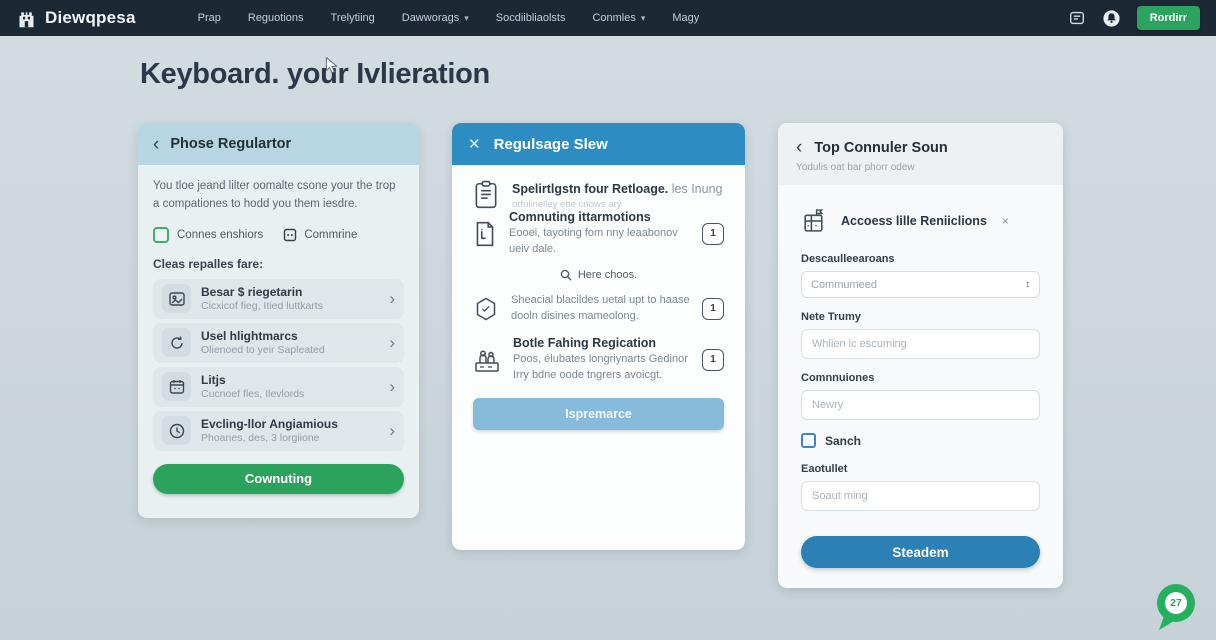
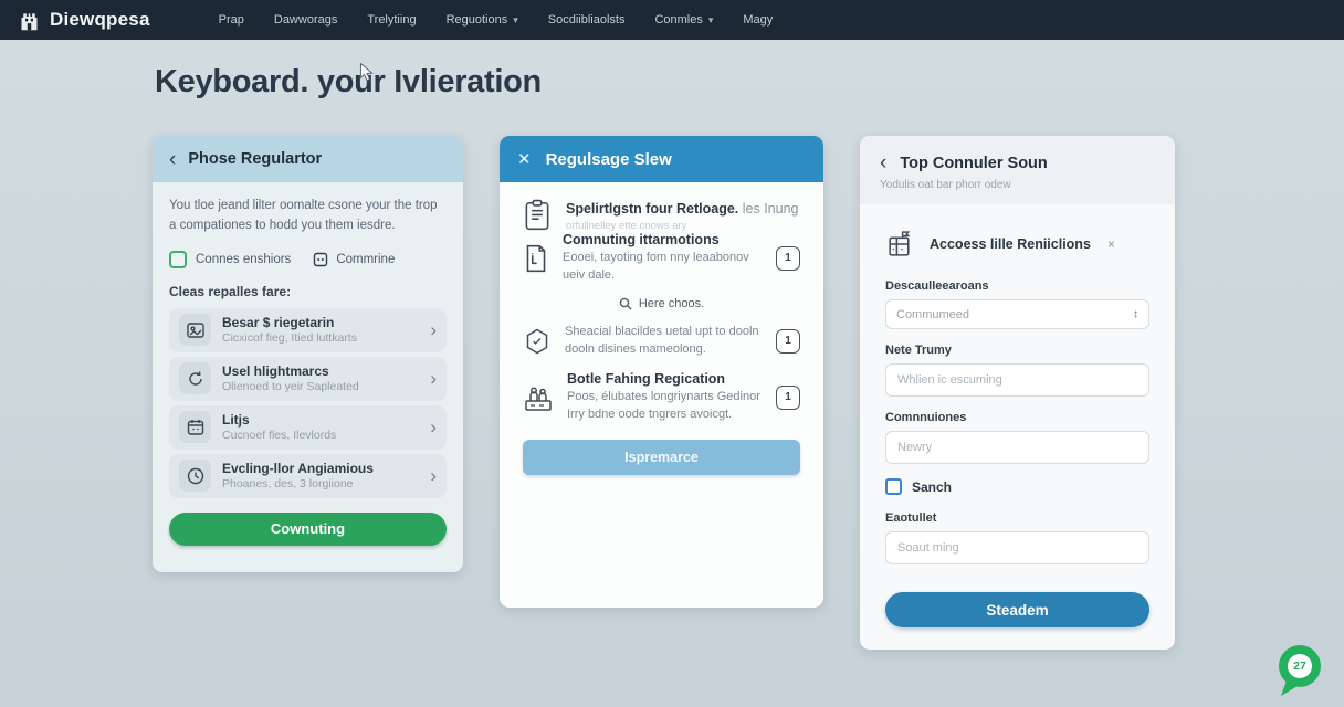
  Diewqpesa
  Prap
- Reguotions
+ Dawworags
  Trelytiing
- Dawworags
+ Reguotions
  ▾
  Socdiibliaolsts
  Conmles
  ▾
  Magy
- Rordirr
  Keyboard. your Ivlieration
  ‹
  Phose Regulartor
  You tloe jeand lilter oomalte csone your the trop a compationes to hodd you them iesdre.
  Connes enshiors
  Commrine
  Cleas repalles fare:
  Besar $ riegetarin
  Cicxicof fieg, Itied luttkarts
  ›
  Usel hlightmarcs
  Olienoed to yeir Sapleated
  ›
  Litjs
  Cucnoef fles, Ilevlords
  ›
  Evcling-llor Angiamious
  Phoanes, des, 3 lorgiione
  ›
  Cownuting
  ✕
  Regulsage Slew
  Spelirtlgstn four Retloage. les Inung
  orfulinelley ette cnows ary
  Comnuting ittarmotions
  Eooei, tayoting fom nny leaabonov ueiv dale.
  1
  Here choos.
- Sheacial blacildes uetal upt to haase dooln disines mameolong.
+ Sheacial blacildes uetal upt to dooln dooln disines mameolong.
  1
  Botle Fahing Regication
  Poos, élubates longriynarts Gedinor Irry bdne oode tngrers avoicgt.
  1
  Ispremarce
  ‹
  Top Connuler Soun
  Yodulis oat bar phorr odew
  Accoess lille Reniiclions
  ×
  Descaulleearoans
  Commumeed
  ↕
  Nete Trumy
  Whlien ic escuming
  Comnnuiones
  Newry
  Sanch
  Eaotullet
  Soaut ming
  Steadem
  27
